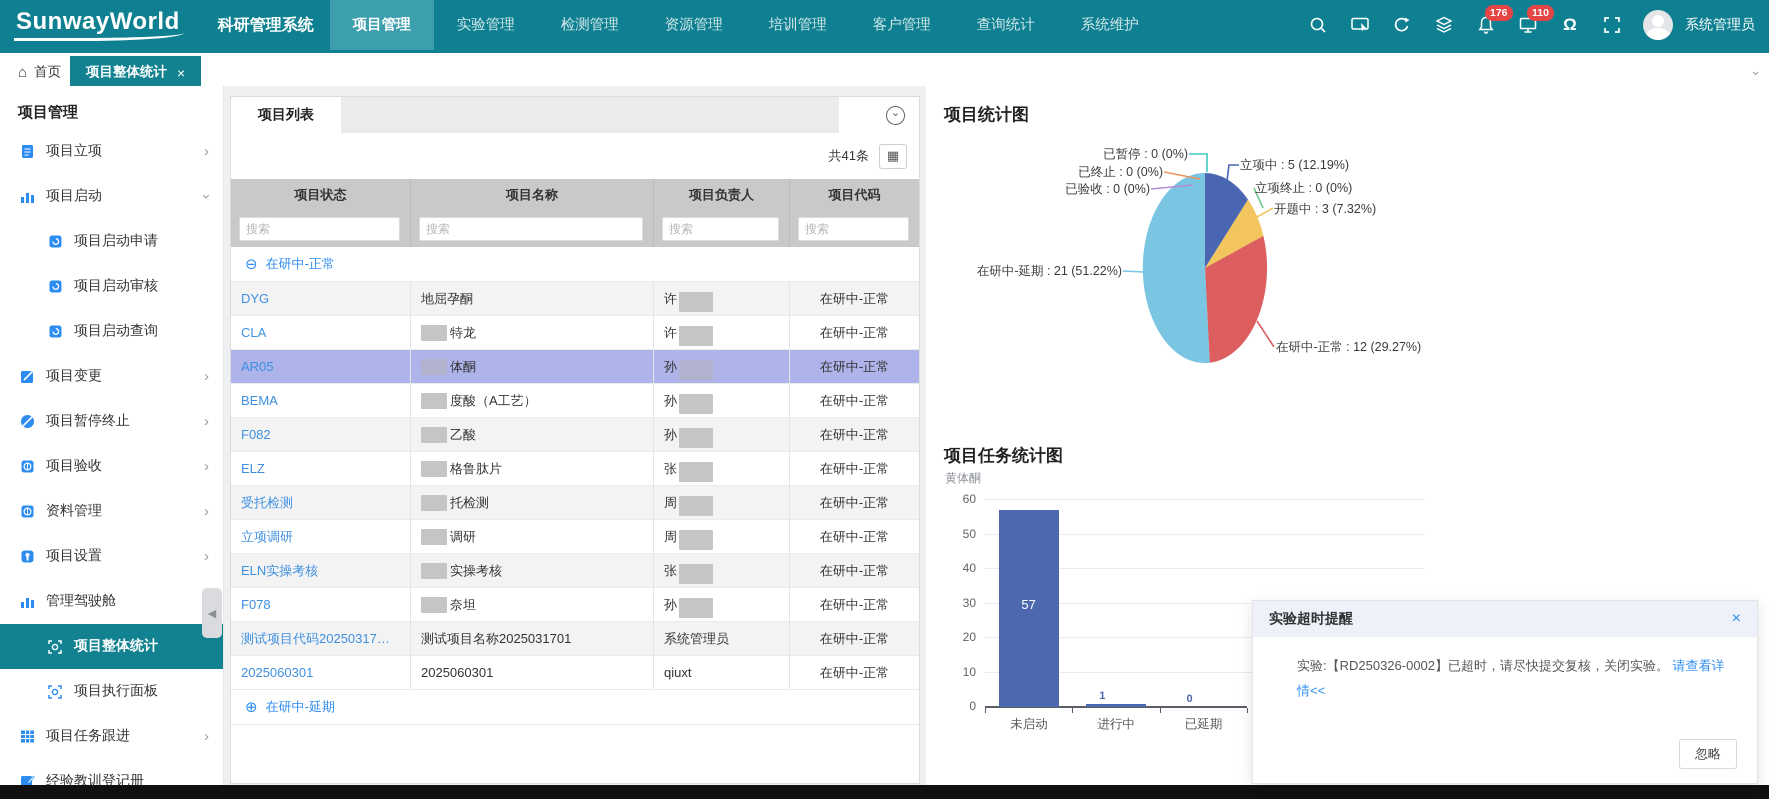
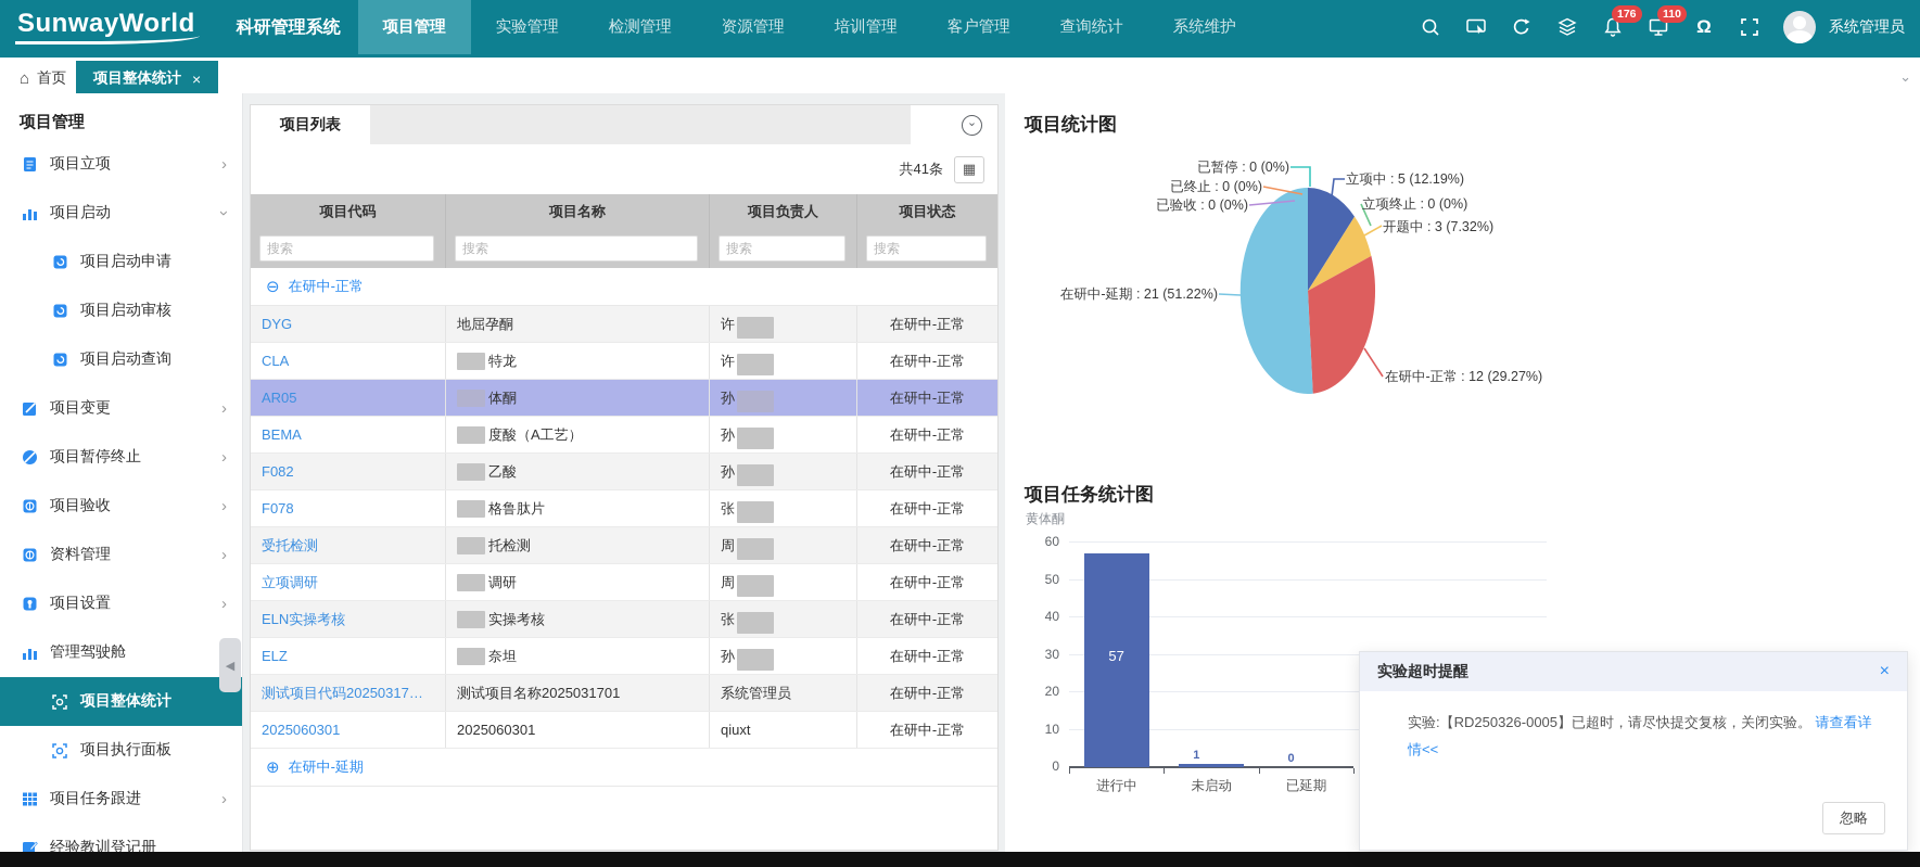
  SunwayWorld
  科研管理系统
  项目管理
  实验管理
  检测管理
  资源管理
  培训管理
  客户管理
  查询统计
  系统维护
  176
  110
  Ω
  系统管理员
  ⌂
  首页
  项目整体统计
  ×
  ⌄
  项目管理
  项目立项
  ›
  项目启动
  项目启动申请
  项目启动审核
  项目启动查询
  项目变更
  ›
  项目暂停终止
  ›
  项目验收
  ›
  资料管理
  ›
  项目设置
  ›
  管理驾驶舱
  项目整体统计
  项目执行面板
  项目任务跟进
  ›
  经验教训登记册
  ◀
  项目列表
  ⌄
  共41条
  ▦
- 项目状态
+ 项目代码
  项目名称
  项目负责人
- 项目代码
+ 项目状态
  搜索
  搜索
  搜索
  搜索
  ⊖
  在研中-正常
  DYG
  地屈孕酮
  许
  在研中-正常
  CLA
  特龙
  许
  在研中-正常
  AR05
  体酮
  孙
  在研中-正常
  BEMA
  度酸（A工艺）
  孙
  在研中-正常
  F082
  乙酸
  孙
  在研中-正常
- ELZ
+ F078
  格鲁肽片
  张
  在研中-正常
  受托检测
  托检测
  周
  在研中-正常
  立项调研
  调研
  周
  在研中-正常
  ELN实操考核
  实操考核
  张
  在研中-正常
- F078
+ ELZ
  奈坦
  孙
  在研中-正常
  测试项目代码20250317…
  测试项目名称2025031701
  系统管理员
  在研中-正常
  2025060301
  2025060301
  qiuxt
  在研中-正常
  ⊕
  在研中-延期
  项目统计图
  已暂停 : 0 (0%)
  已终止 : 0 (0%)
  已验收 : 0 (0%)
  立项中 : 5 (12.19%)
  立项终止 : 0 (0%)
  开题中 : 3 (7.32%)
  在研中-延期 : 21 (51.22%)
  在研中-正常 : 12 (29.27%)
  项目任务统计图
  黄体酮
  0
  10
  20
  30
  40
  50
  60
  57
- 未启动
+ 进行中
  1
- 进行中
+ 未启动
  0
  已延期
  实验超时提醒
  ×
- 实验:【RD250326-0002】已超时，请尽快提交复核，关闭实验。 请查看详情<<
+ 实验:【RD250326-0005】已超时，请尽快提交复核，关闭实验。 请查看详情<<
  忽略
